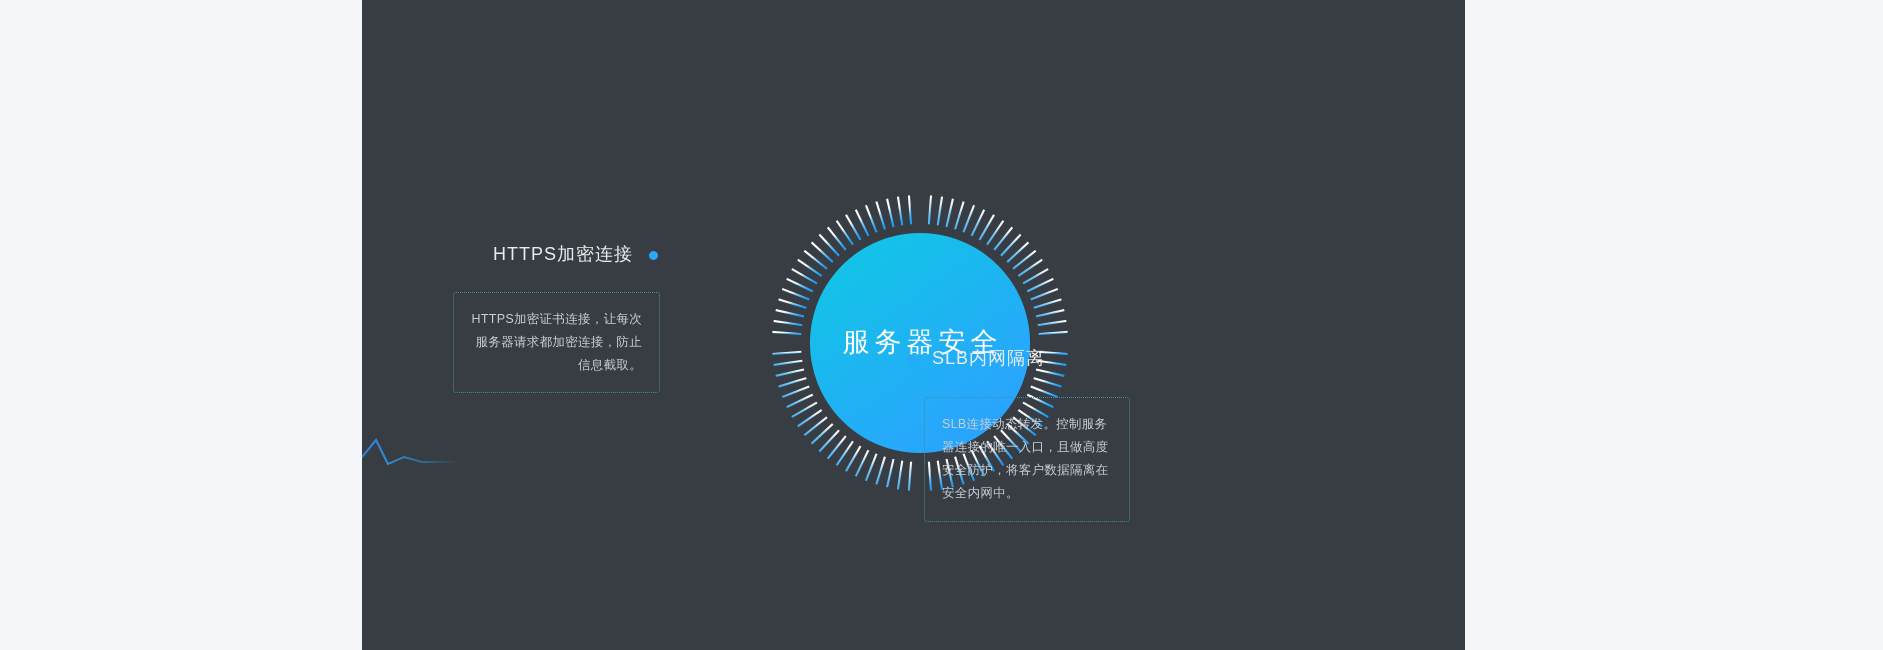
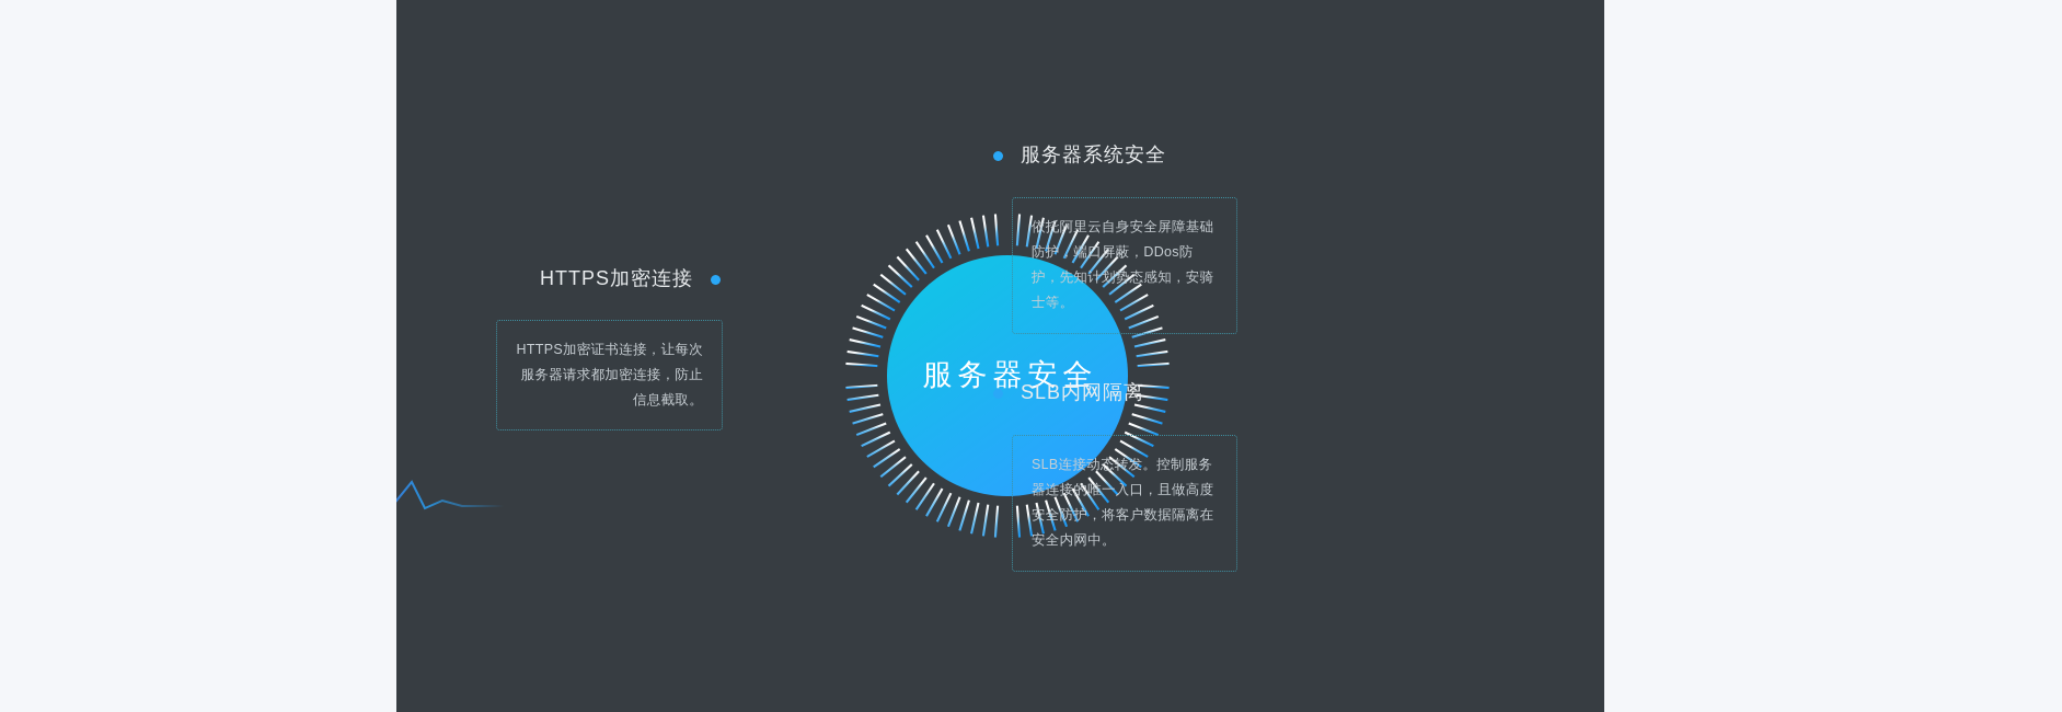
  服务器安全
  HTTPS加密连接
  HTTPS加密证书连接，让每次服务器请求都加密连接，防止信息截取。
+ 服务器系统安全
+ 依托阿里云自身安全屏障基础防护，端口屏蔽，DDos防护，先知计划势态感知，安骑士等。
  SLB内网隔离
  SLB连接动态转发。控制服务器连接的唯一入口，且做高度安全防护，将客户数据隔离在安全内网中。
